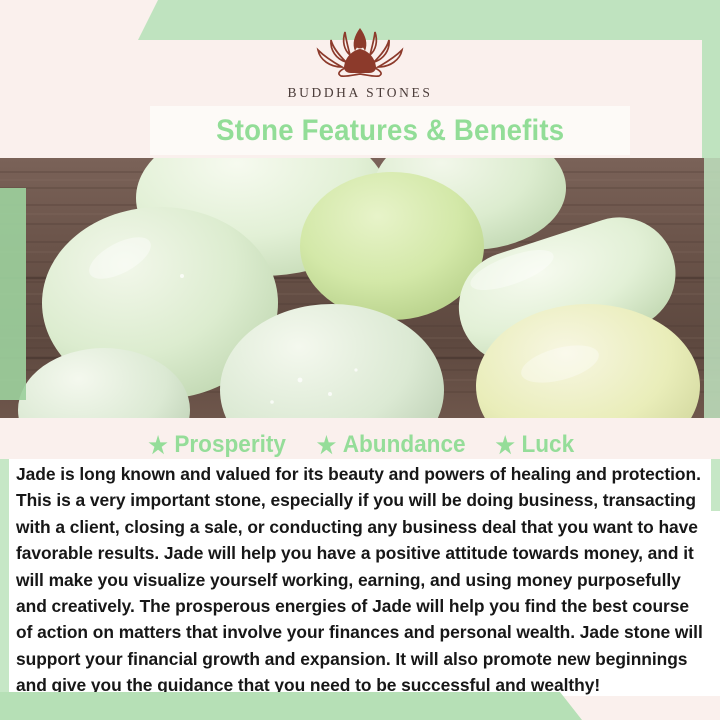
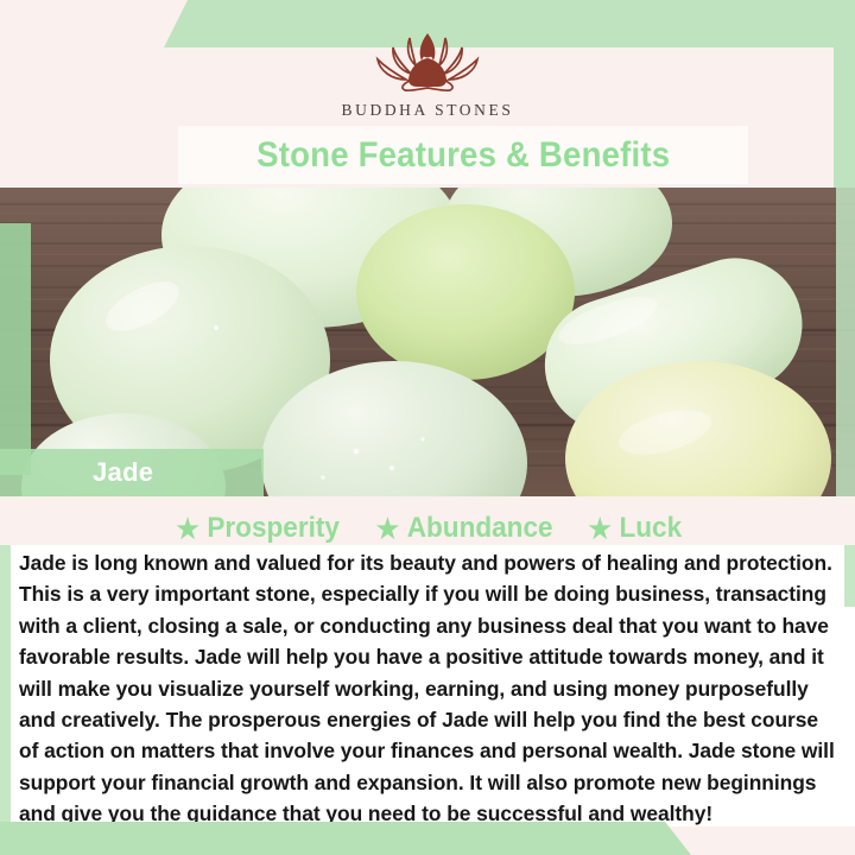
  BUDDHA STONES
  Stone Features & Benefits
+ Jade
  ★
  Prosperity
  ★
  Abundance
  ★
  Luck
  Jade is long known and valued for its beauty and powers of healing and protection. This is a very important stone, especially if you will be doing business, transacting with a client, closing a sale, or conducting any business deal that you want to have favorable results. Jade will help you have a positive attitude towards money, and it will make you visualize yourself working, earning, and using money purposefully and creatively. The prosperous energies of Jade will help you find the best course of action on matters that involve your finances and personal wealth. Jade stone will support your financial growth and expansion. It will also promote new beginnings and give you the guidance that you need to be successful and wealthy!
